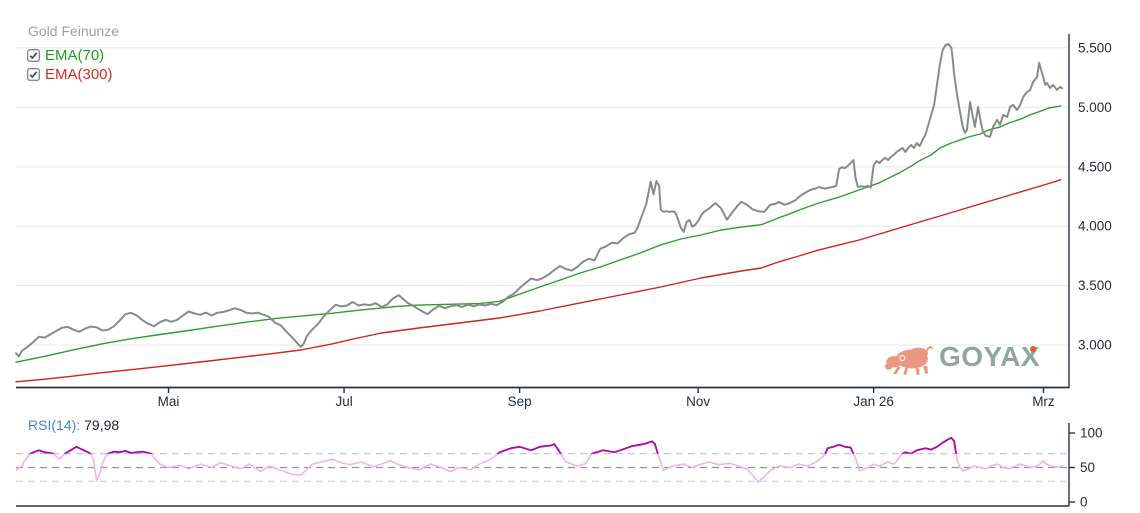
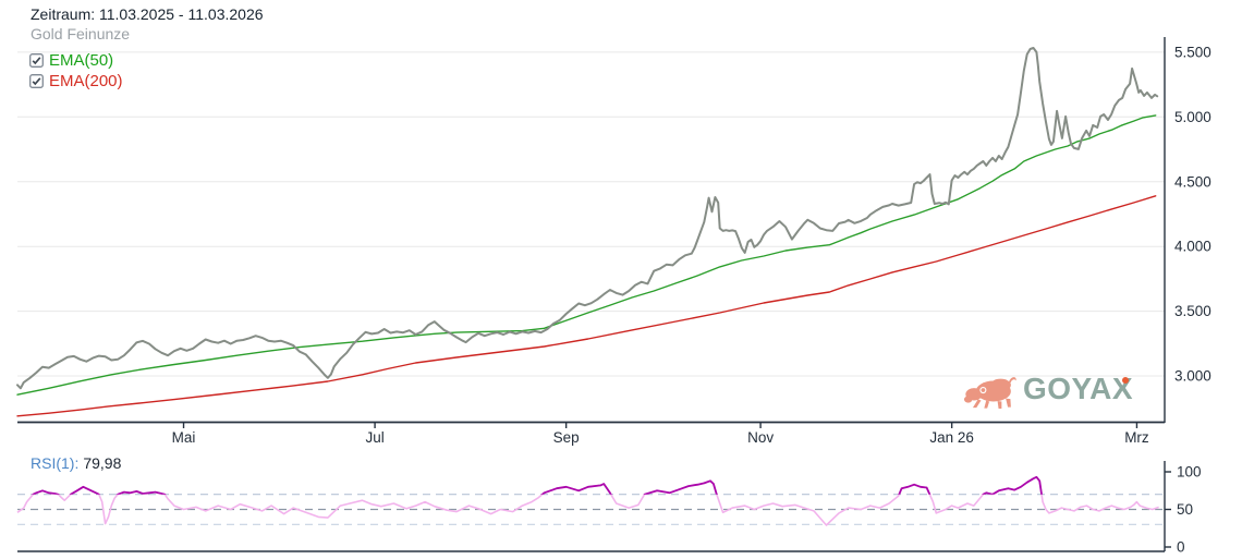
  Mai
  Jul
  Sep
  Nov
  Jan 26
  Mrz
  5.500
  5.000
  4.500
  4.000
  3.500
  3.000
  100
  50
  0
+ Zeitraum: 11.03.2025 - 11.03.2026
  Gold Feinunze
- EMA(70)
+ EMA(50)
- EMA(300)
+ EMA(200)
- RSI(14): 79,98
+ RSI(1): 79,98
  GOYAX
